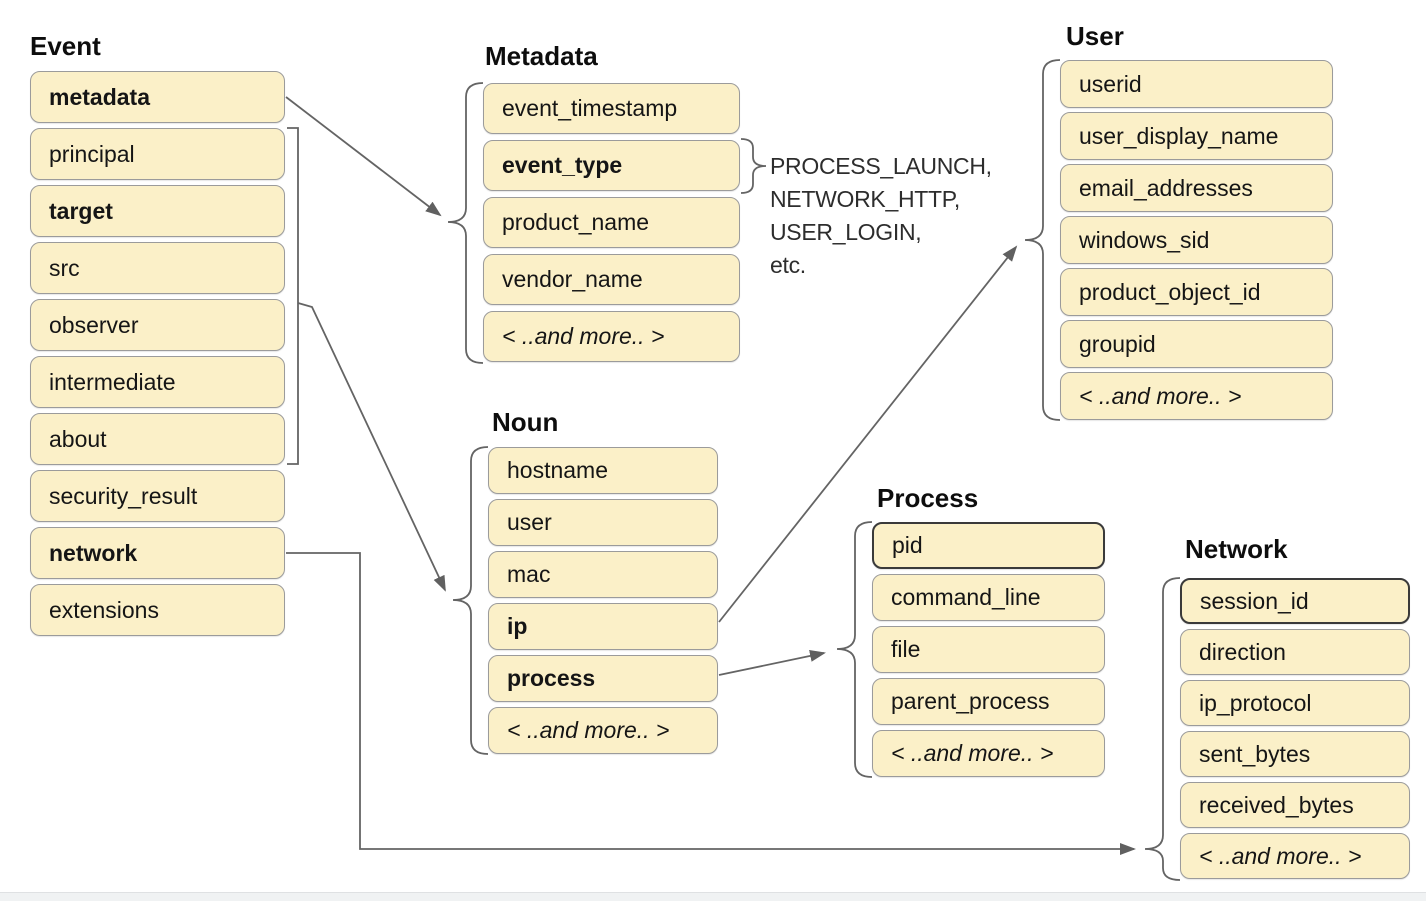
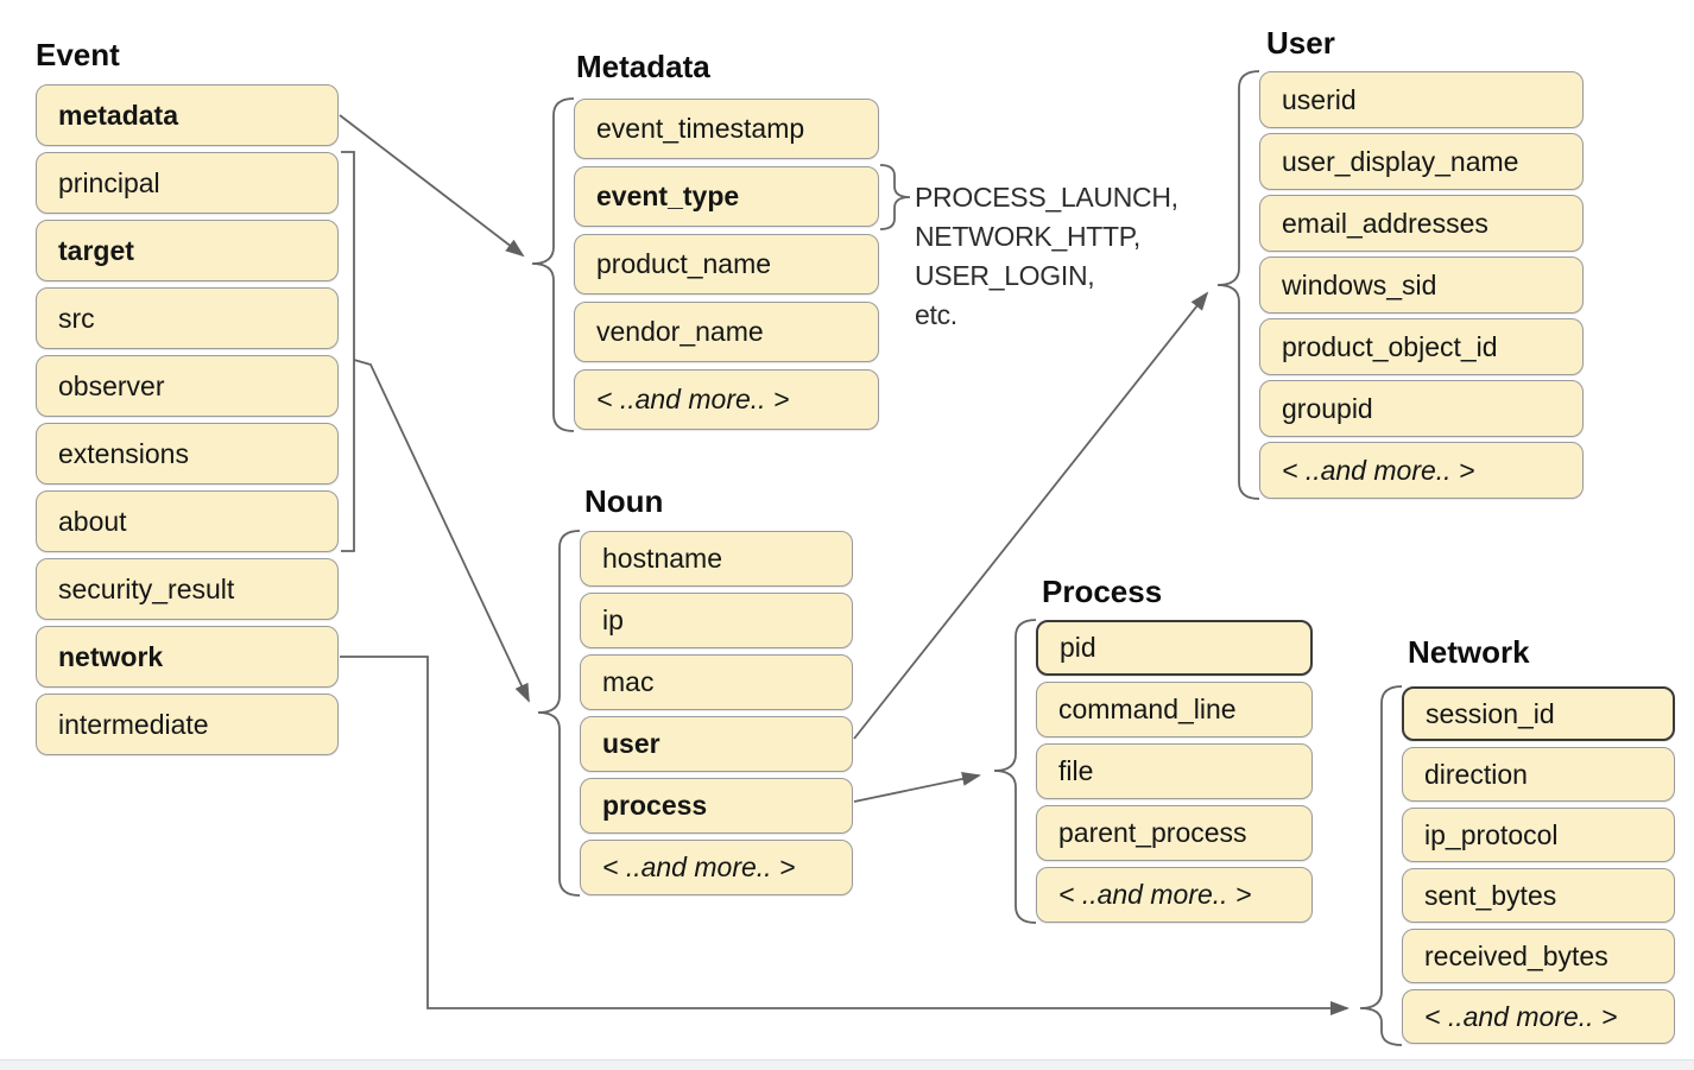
  Event
  metadata
  principal
  target
  src
  observer
- intermediate
+ extensions
  about
  security_result
  network
- extensions
+ intermediate
  Metadata
  event_timestamp
  event_type
  product_name
  vendor_name
  < ..and more.. >
  Noun
  hostname
- user
+ ip
  mac
- ip
+ user
  process
  < ..and more.. >
  User
  userid
  user_display_name
  email_addresses
  windows_sid
  product_object_id
  groupid
  < ..and more.. >
  Process
  pid
  command_line
  file
  parent_process
  < ..and more.. >
  Network
  session_id
  direction
  ip_protocol
  sent_bytes
  received_bytes
  < ..and more.. >
  PROCESS_LAUNCH,
  NETWORK_HTTP,
  USER_LOGIN,
  etc.
